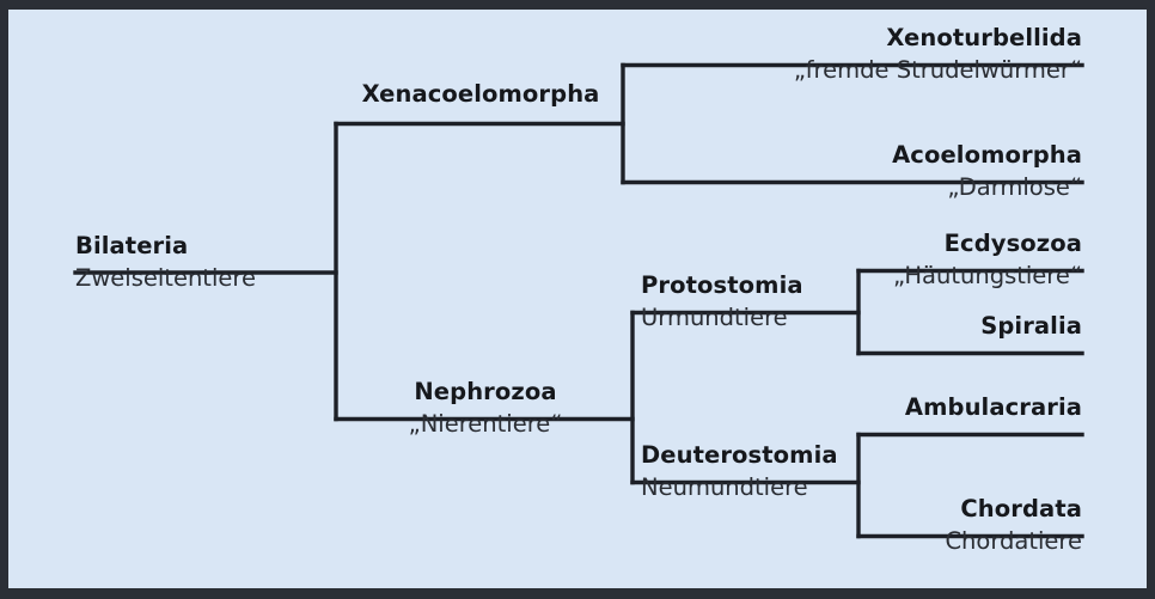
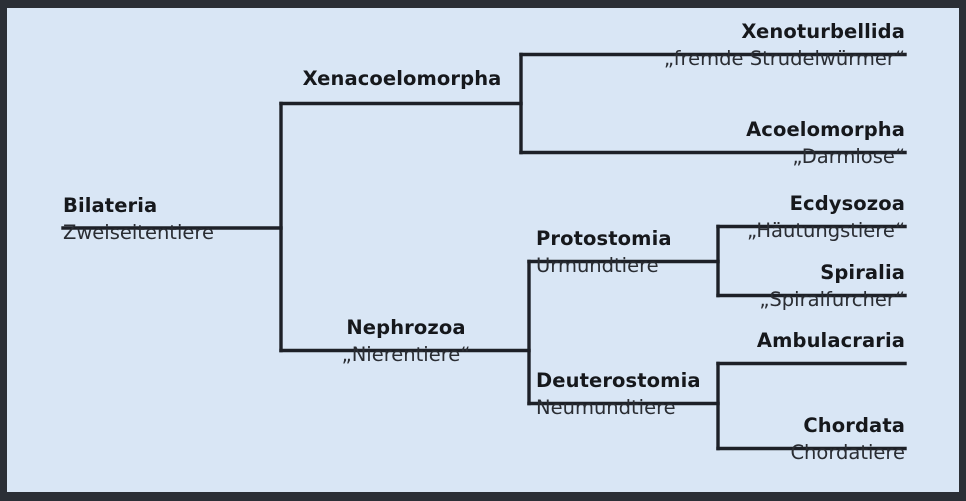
  Bilateria
  Zweiseitentiere
  Xenacoelomorpha
  Xenoturbellida
  „fremde Strudelwürmer“
  Acoelomorpha
  „Darmlose“
  Nephrozoa
  „Nierentiere“
  Protostomia
  Urmundtiere
  Ecdysozoa
  „Häutungstiere“
  Spiralia
+ „Spiralfurcher“
  Deuterostomia
  Neumundtiere
  Ambulacraria
  Chordata
  Chordatiere
